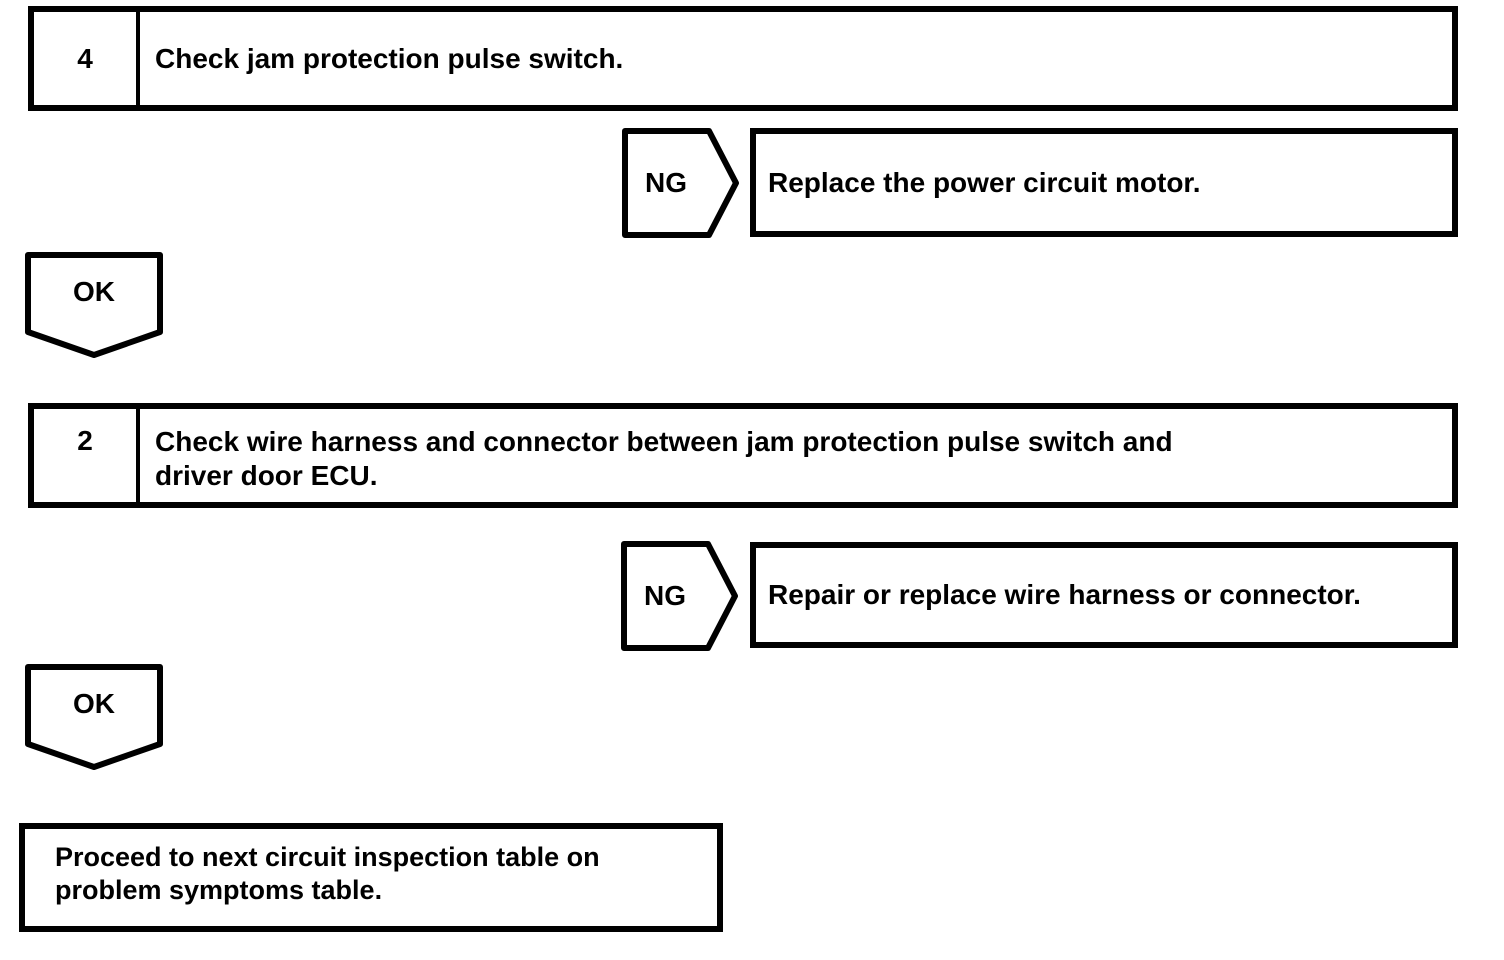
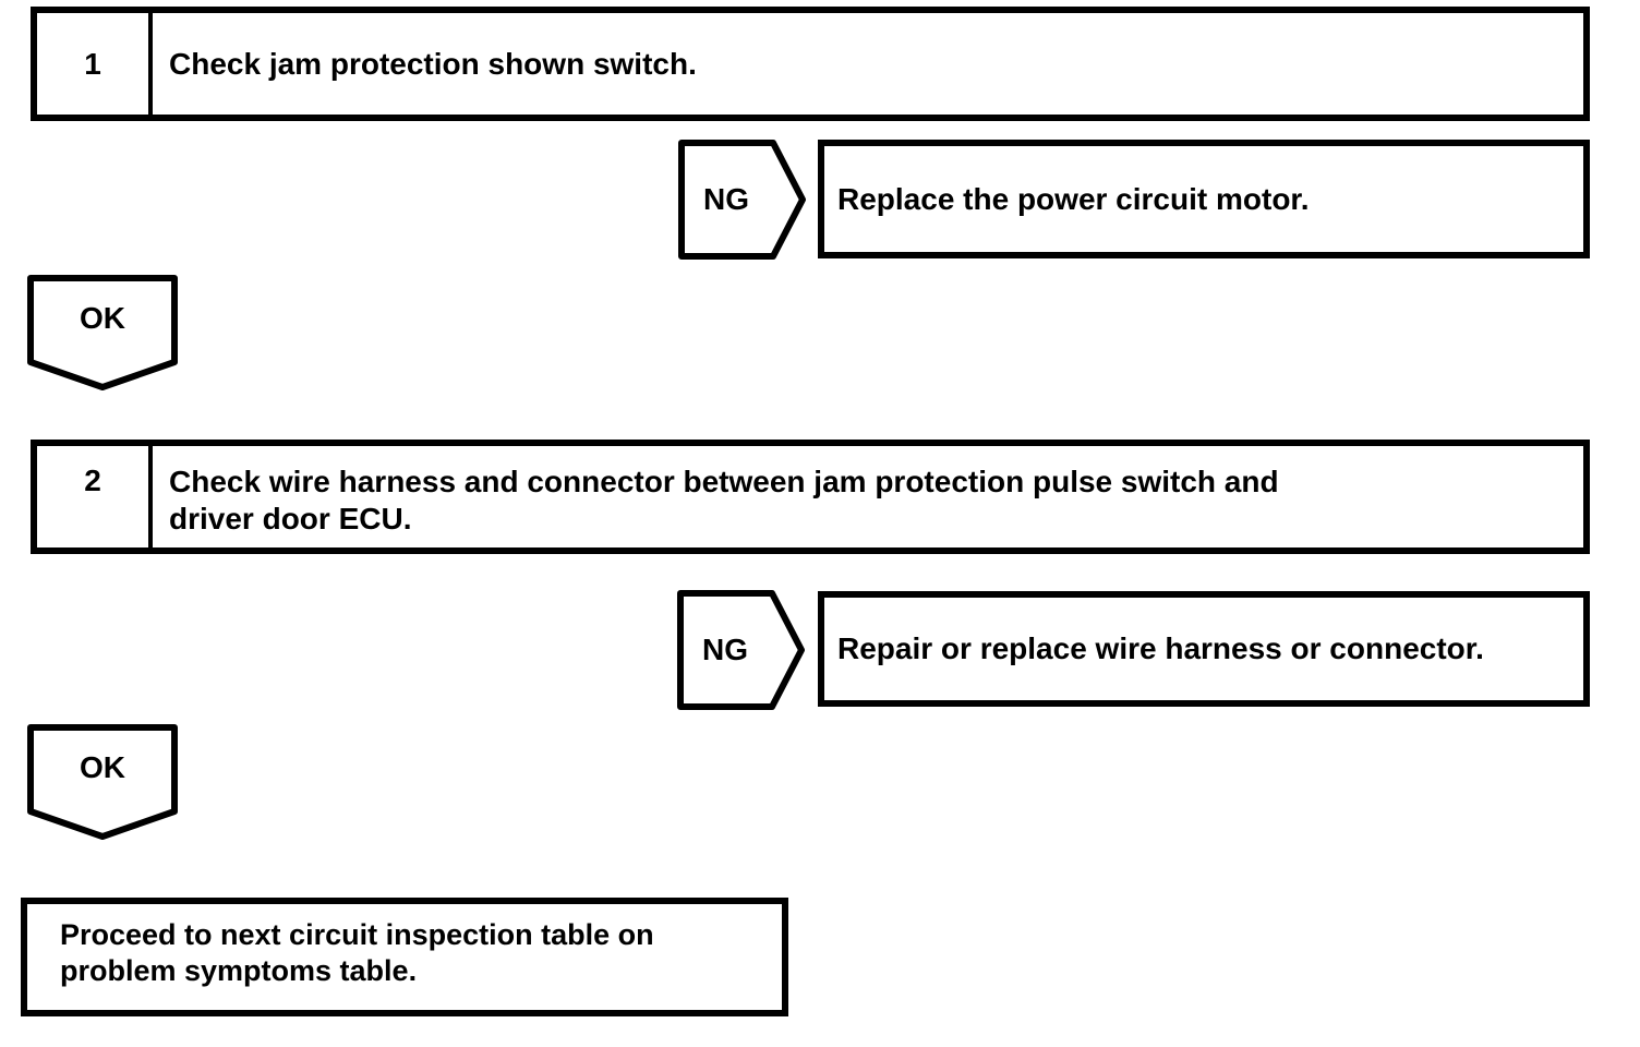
- 4
+ 1
- Check jam protection pulse switch.
+ Check jam protection shown switch.
  NG
  Replace the power circuit motor.
  OK
  2
  Check wire harness and connector between jam protection pulse switch and
  driver door ECU.
  NG
  Repair or replace wire harness or connector.
  OK
  Proceed to next circuit inspection table on
  problem symptoms table.
